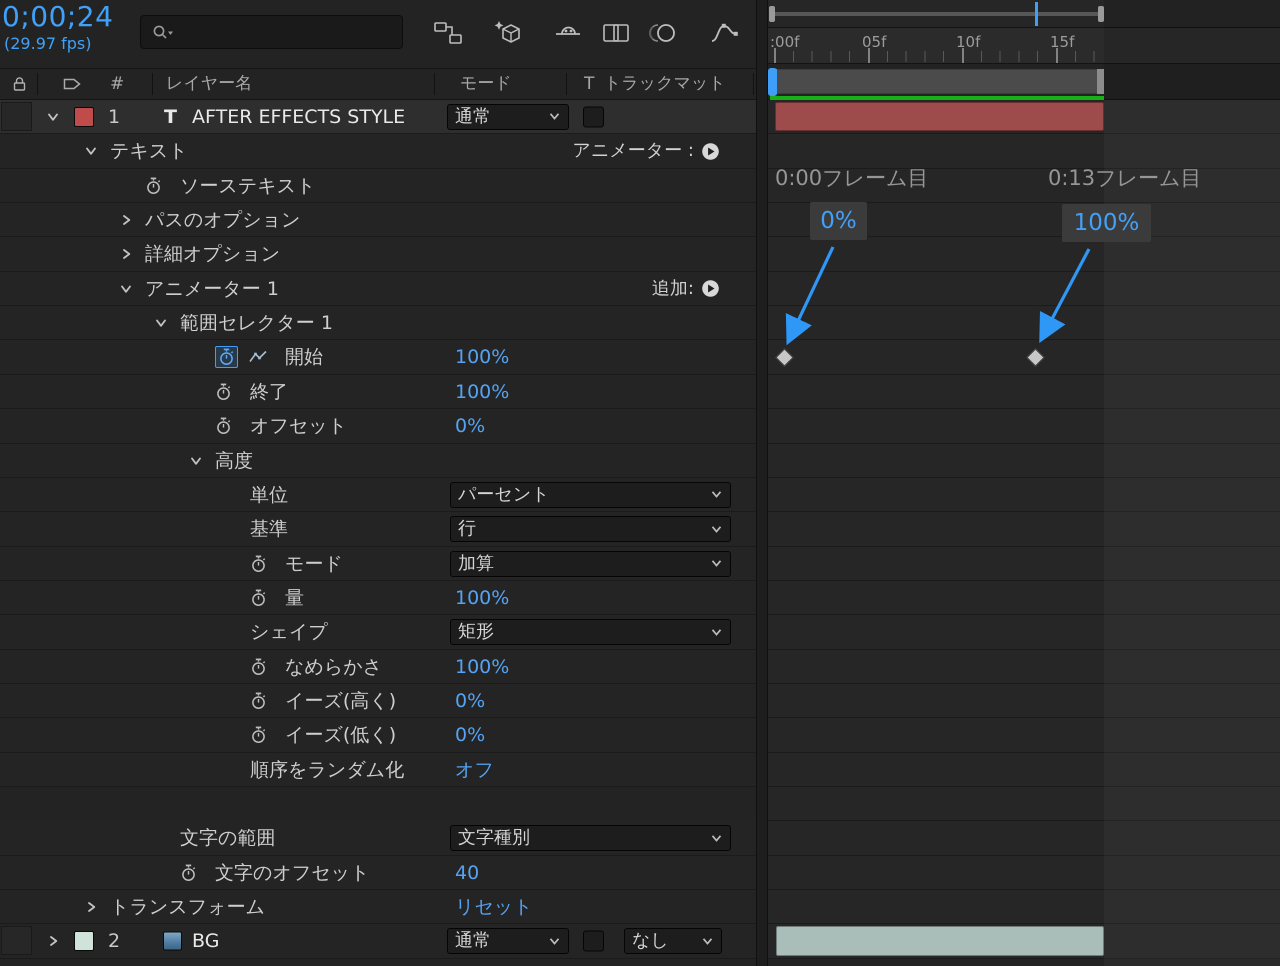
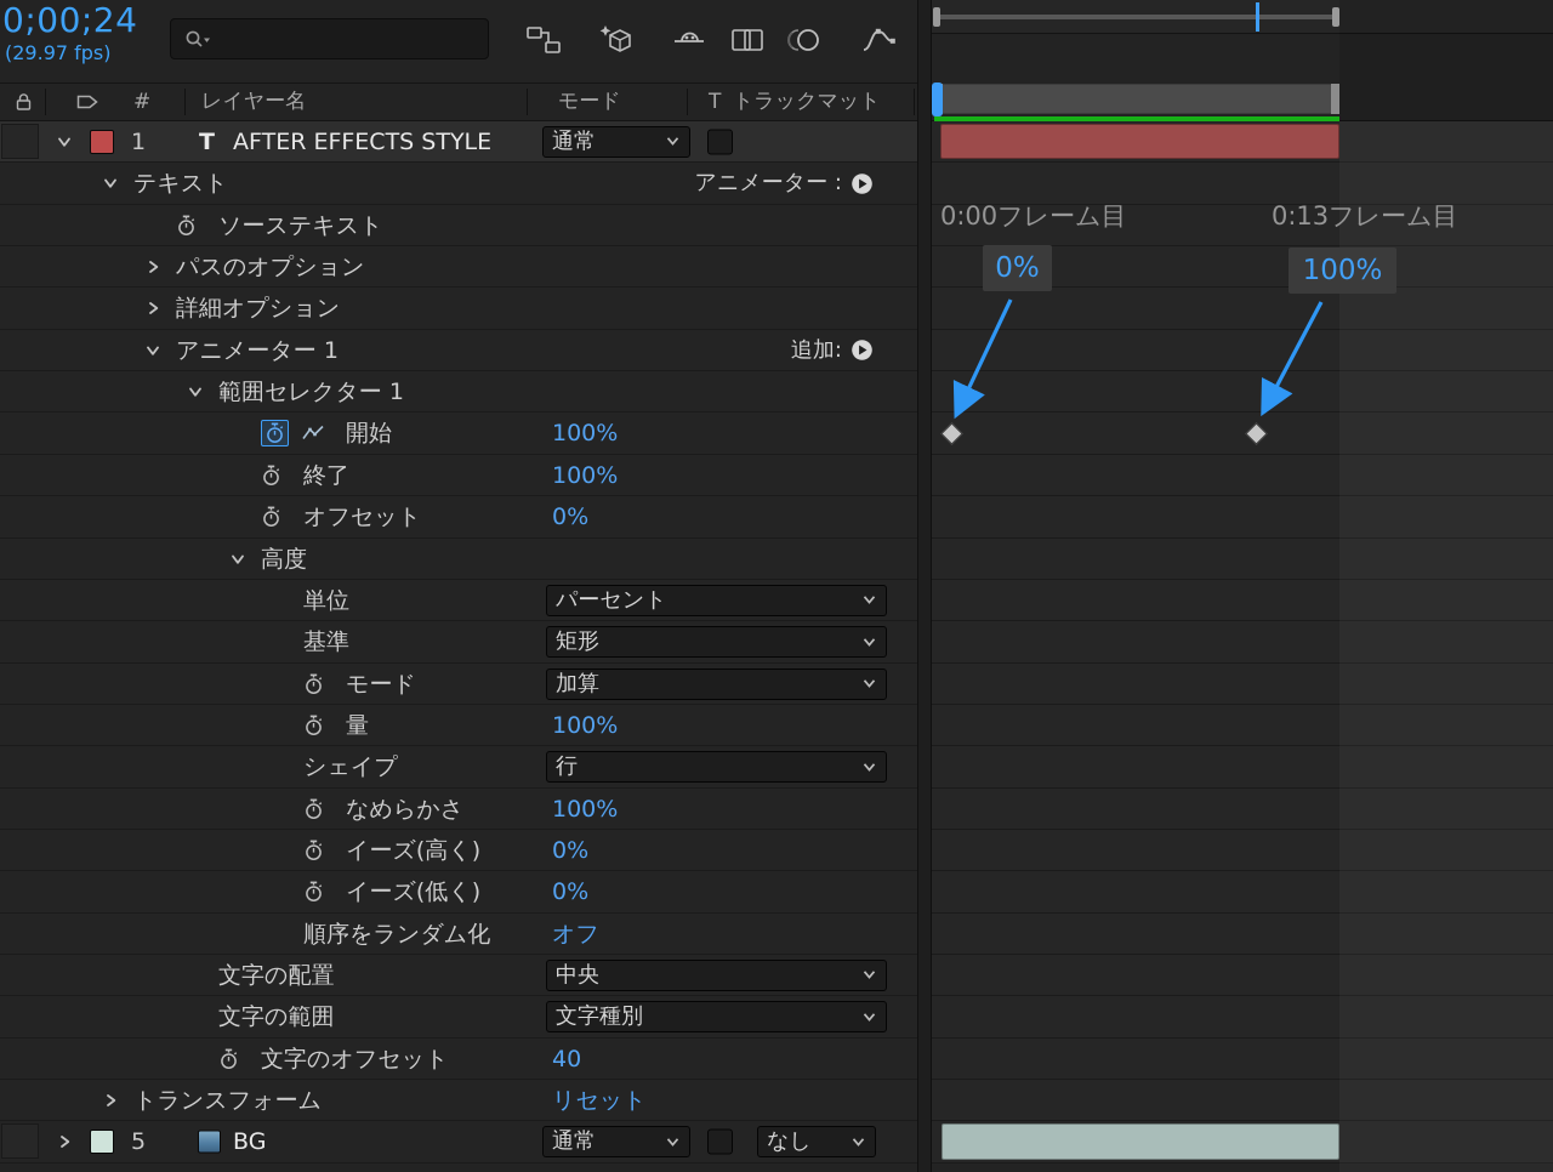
  0;00;24
  (29.97 fps)
  #
  レイヤー名
  モード
  T
  トラックマット
- :00f
- 05f
- 10f
- 15f
  0:00フレーム目
  0:13フレーム目
  0%
  100%
  1
  T
  AFTER EFFECTS STYLE
  通常
  テキスト
  アニメーター :
  ソーステキスト
  パスのオプション
  詳細オプション
  アニメーター 1
  追加:
  範囲セレクター 1
  開始
  100%
  終了
  100%
  オフセット
  0%
  高度
  単位
  パーセント
  基準
- 行
+ 矩形
  モード
  加算
  量
  100%
  シェイプ
- 矩形
+ 行
  なめらかさ
  100%
  イーズ(高く)
  0%
  イーズ(低く)
  0%
  順序をランダム化
  オフ
+ 文字の配置
+ 中央
  文字の範囲
  文字種別
  文字のオフセット
  40
  トランスフォーム
  リセット
- 2
+ 5
  BG
  通常
  なし
